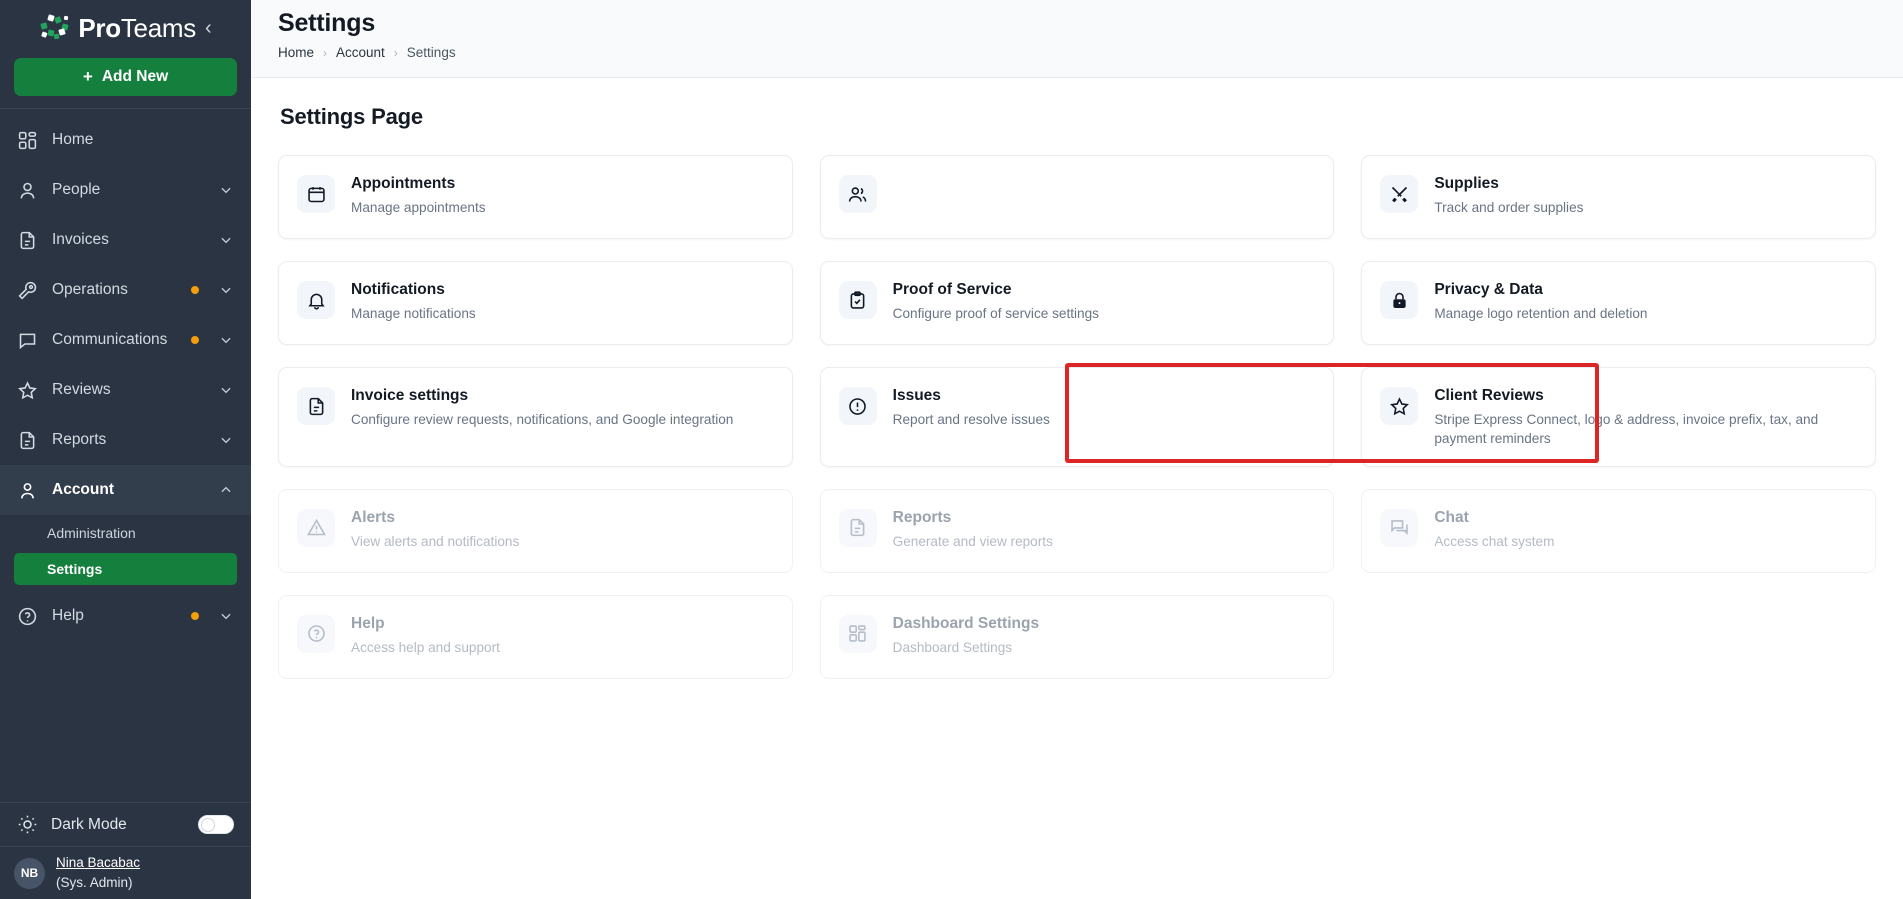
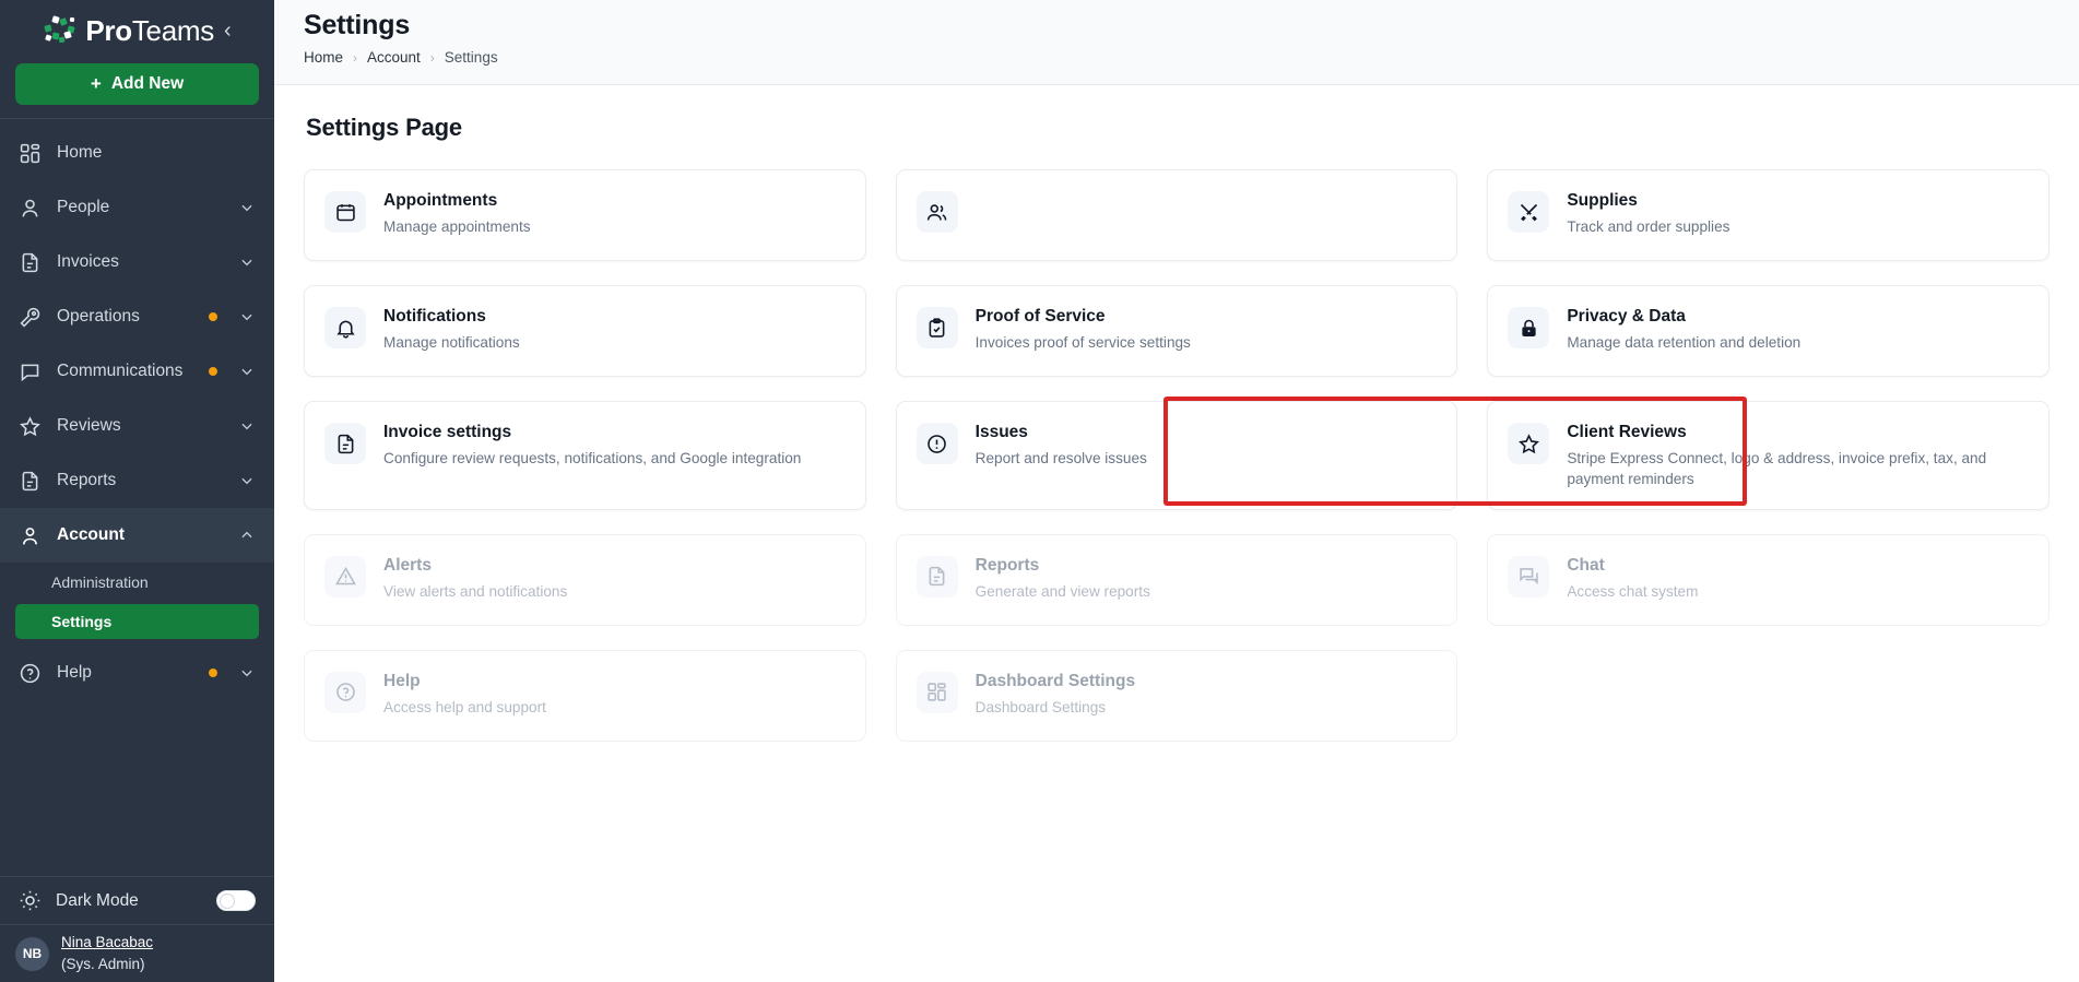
  ProTeams
  ‹
  +
  Add New
  Home
  People
  Invoices
  Operations
  Communications
  Reviews
  Reports
  Account
  Administration
  Settings
  Help
  Dark Mode
  NB
  Nina Bacabac
  (Sys. Admin)
  Settings
  Home
  ›
  Account
  ›
  Settings
  Settings Page
  Appointments
  Manage appointments
  Supplies
  Track and order supplies
  Notifications
  Manage notifications
  Proof of Service
- Configure proof of service settings
+ Invoices proof of service settings
  Privacy & Data
- Manage logo retention and deletion
+ Manage data retention and deletion
  Invoice settings
  Configure review requests, notifications, and Google integration
  Issues
  Report and resolve issues
  Client Reviews
  Stripe Express Connect, logo & address, invoice prefix, tax, and payment reminders
  Alerts
  View alerts and notifications
  Reports
  Generate and view reports
  Chat
  Access chat system
  Help
  Access help and support
  Dashboard Settings
  Dashboard Settings
